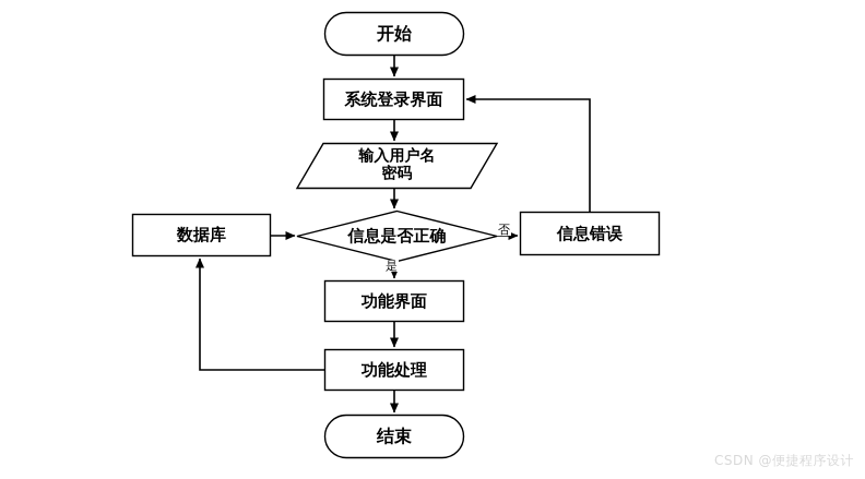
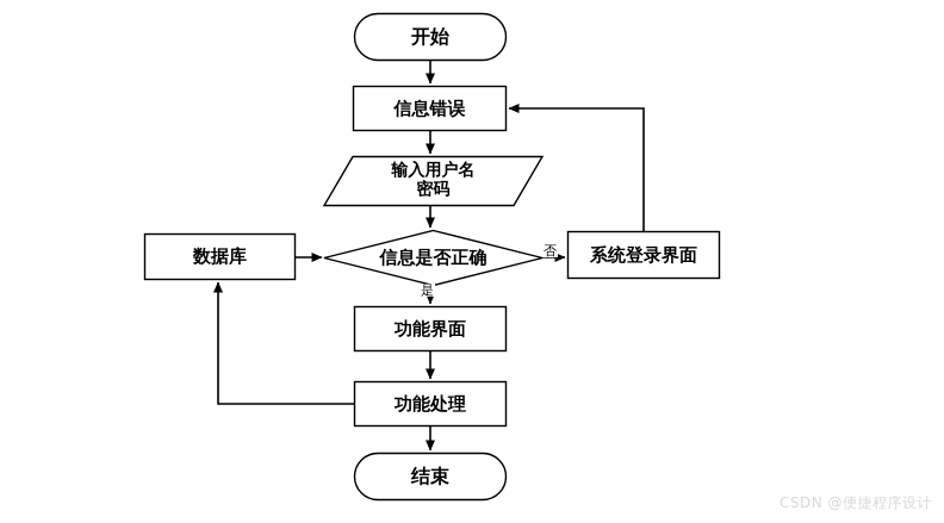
  开始
- 系统登录界面
+ 信息错误
  输入用户名
  密码
  信息是否正确
  数据库
- 信息错误
+ 系统登录界面
  功能界面
  功能处理
  结束
  否
  是
  CSDN @便捷程序设计
